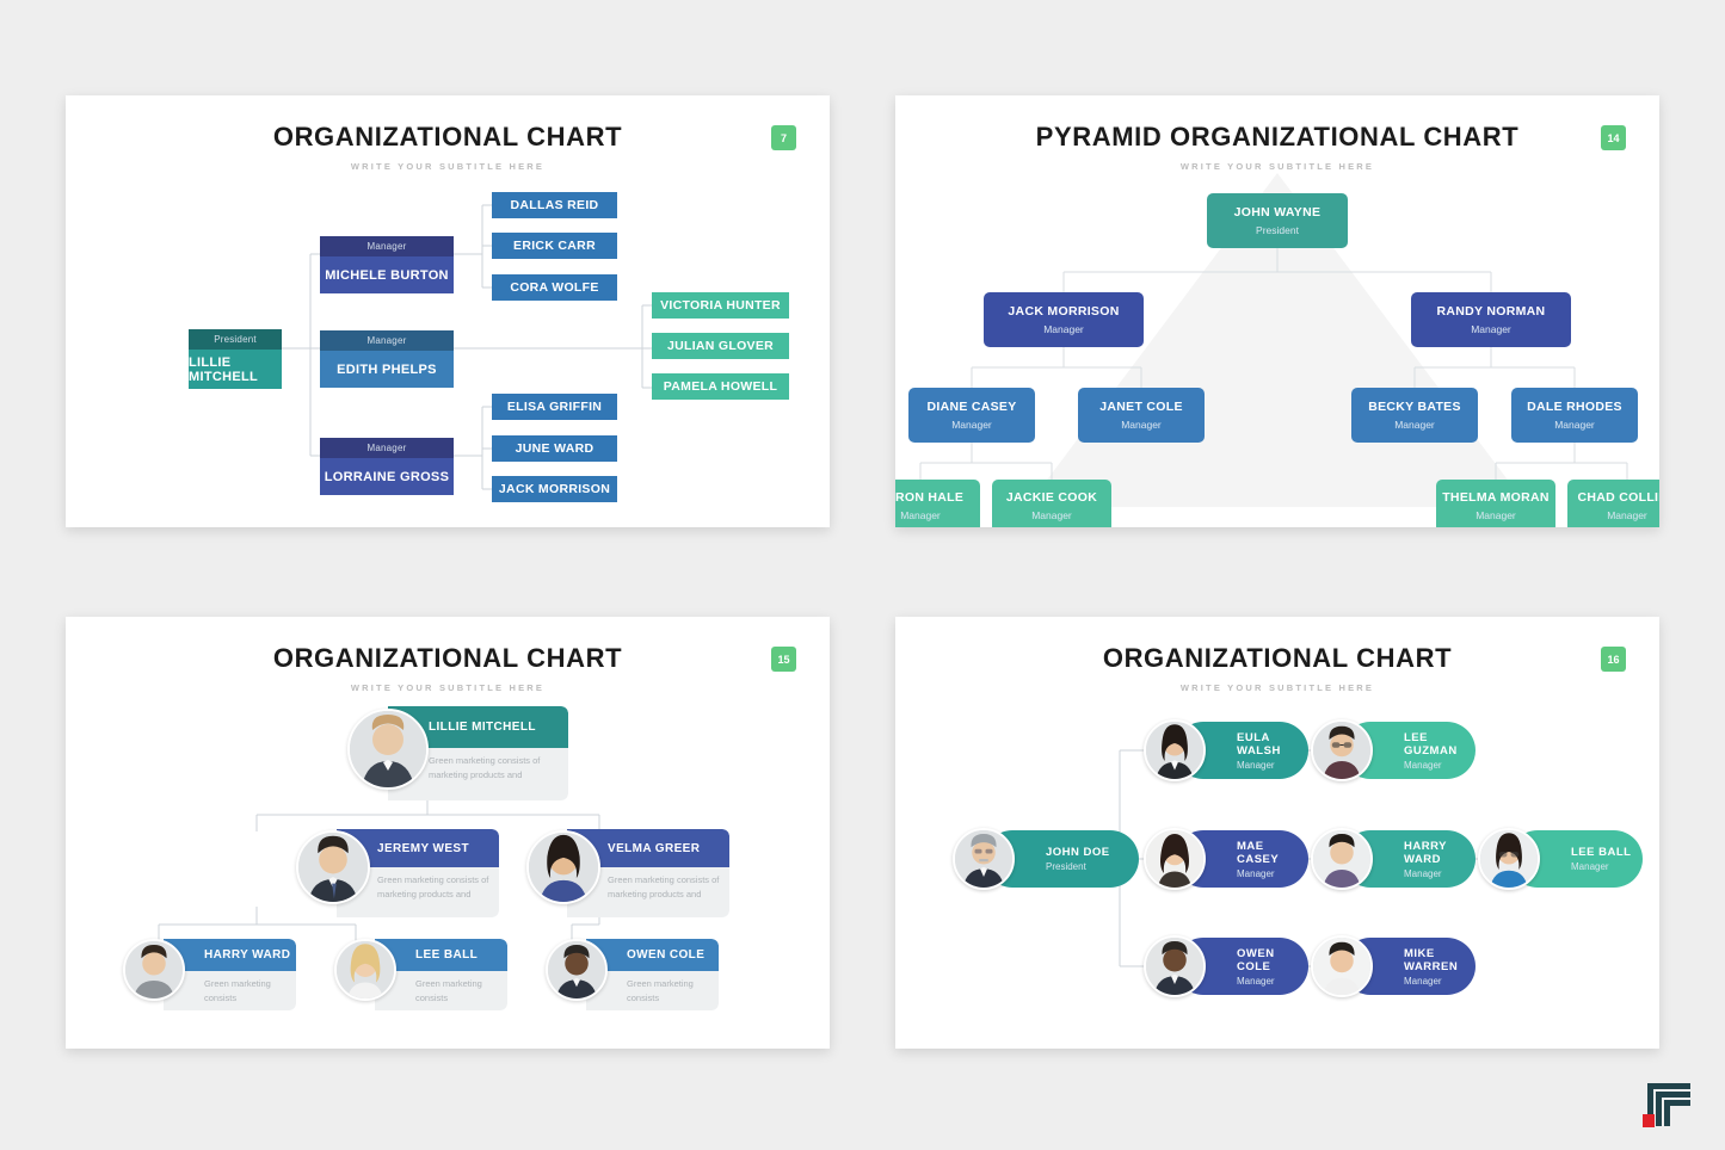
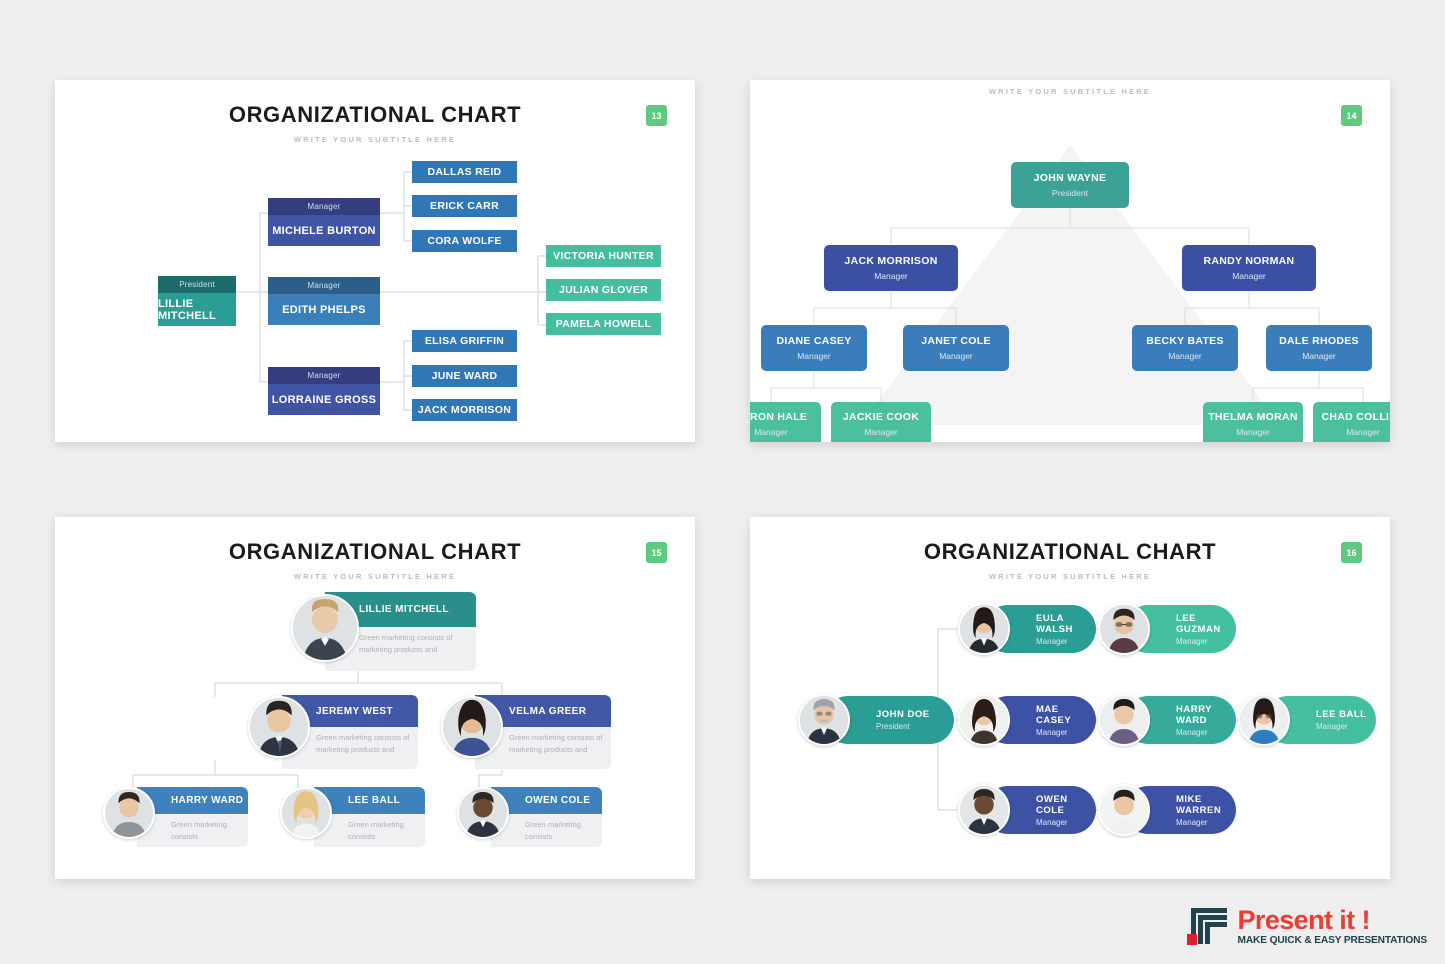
  ORGANIZATIONAL CHART
  WRITE YOUR SUBTITLE HERE
- 7
+ 13
  President
  LILLIE MITCHELL
  Manager
  MICHELE BURTON
  Manager
  EDITH PHELPS
  Manager
  LORRAINE GROSS
  DALLAS REID
  ERICK CARR
  CORA WOLFE
  VICTORIA HUNTER
  JULIAN GLOVER
  PAMELA HOWELL
  ELISA GRIFFIN
  JUNE WARD
  JACK MORRISON
- PYRAMID ORGANIZATIONAL CHART
  WRITE YOUR SUBTITLE HERE
  14
  JOHN WAYNE
  President
  JACK MORRISON
  Manager
  RANDY NORMAN
  Manager
  DIANE CASEY
  Manager
  JANET COLE
  Manager
  BECKY BATES
  Manager
  DALE RHODES
  Manager
  RON HALE
  Manager
  JACKIE COOK
  Manager
  THELMA MORAN
  Manager
  CHAD COLLI
  Manager
  ORGANIZATIONAL CHART
  WRITE YOUR SUBTITLE HERE
  15
  LILLIE MITCHELL
  Green marketing consists of marketing products and
  JEREMY WEST
  Green marketing consists of marketing products and
  VELMA GREER
  Green marketing consists of marketing products and
  HARRY WARD
  Green marketing consists
  LEE BALL
  Green marketing consists
  OWEN COLE
  Green marketing consists
  ORGANIZATIONAL CHART
  WRITE YOUR SUBTITLE HERE
  16
  JOHN DOE
  President
  EULA WALSH
  Manager
  LEE GUZMAN
  Manager
  MAE CASEY
  Manager
  HARRY WARD
  Manager
  LEE BALL
  Manager
  OWEN COLE
  Manager
  MIKE WARREN
  Manager
+ Present it !
+ MAKE QUICK & EASY PRESENTATIONS
